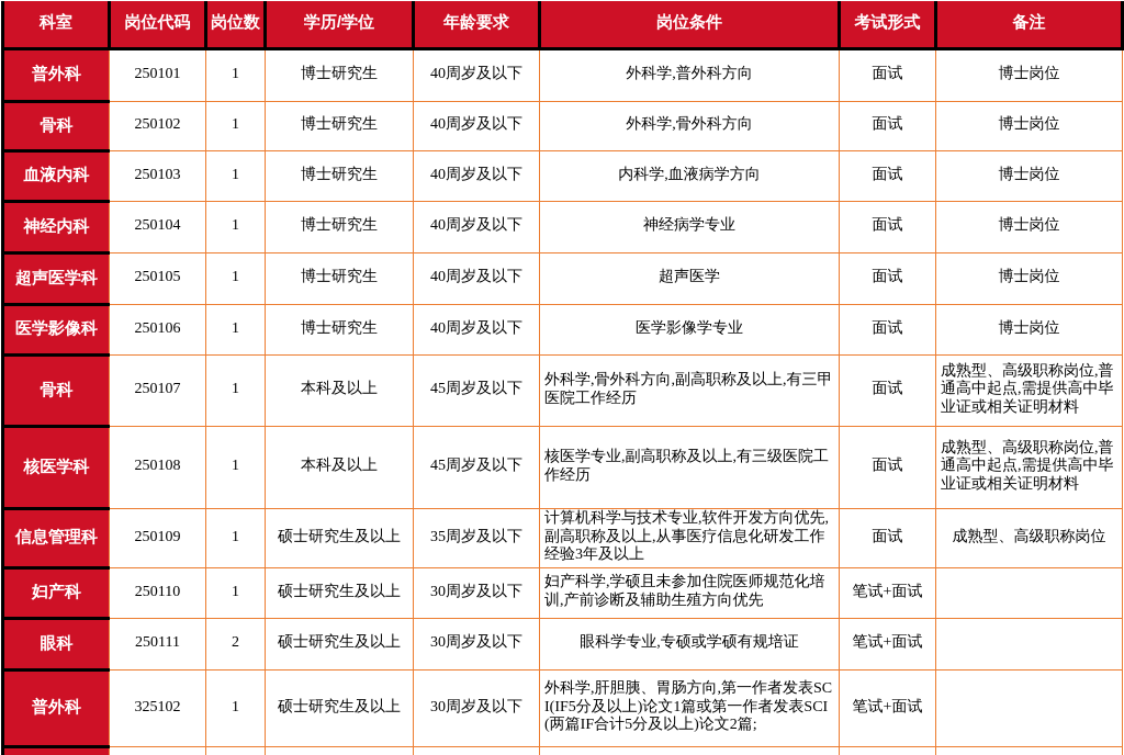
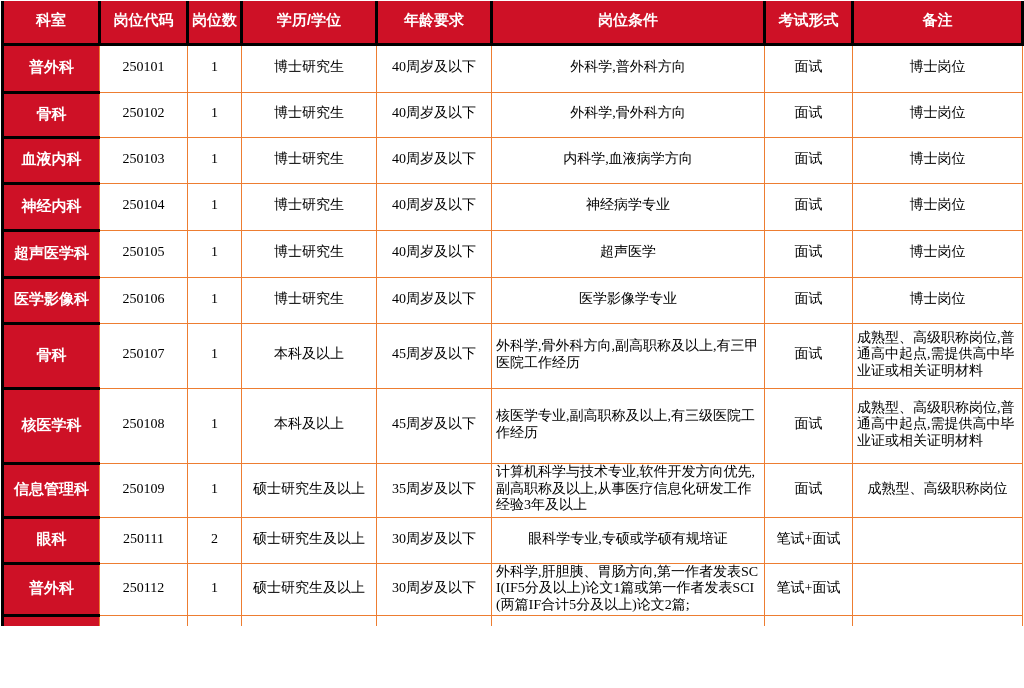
  科室	岗位代码	岗位数	学历/学位	年龄要求	岗位条件	考试形式	备注
  普外科	250101	1	博士研究生	40周岁及以下	外科学,普外科方向	面试	博士岗位
  骨科	250102	1	博士研究生	40周岁及以下	外科学,骨外科方向	面试	博士岗位
  血液内科	250103	1	博士研究生	40周岁及以下	内科学,血液病学方向	面试	博士岗位
  神经内科	250104	1	博士研究生	40周岁及以下	神经病学专业	面试	博士岗位
  超声医学科	250105	1	博士研究生	40周岁及以下	超声医学	面试	博士岗位
  医学影像科	250106	1	博士研究生	40周岁及以下	医学影像学专业	面试	博士岗位
  骨科	250107	1	本科及以上	45周岁及以下	外科学,骨外科方向,副高职称及以上,有三甲医院工作经历	面试	成熟型、高级职称岗位,普通高中起点,需提供高中毕业证或相关证明材料
  核医学科	250108	1	本科及以上	45周岁及以下	核医学专业,副高职称及以上,有三级医院工作经历	面试	成熟型、高级职称岗位,普通高中起点,需提供高中毕业证或相关证明材料
  信息管理科	250109	1	硕士研究生及以上	35周岁及以下	计算机科学与技术专业,软件开发方向优先,副高职称及以上,从事医疗信息化研发工作经验3年及以上	面试	成熟型、高级职称岗位
- 妇产科	250110	1	硕士研究生及以上	30周岁及以下	妇产科学,学硕且未参加住院医师规范化培训,产前诊断及辅助生殖方向优先	笔试+面试
  眼科	250111	2	硕士研究生及以上	30周岁及以下	眼科学专业,专硕或学硕有规培证	笔试+面试
- 普外科	325102	1	硕士研究生及以上	30周岁及以下	外科学,肝胆胰、胃肠方向,第一作者发表SCI(IF5分及以上)论文1篇或第一作者发表SCI(两篇IF合计5分及以上)论文2篇;	笔试+面试
+ 普外科	250112	1	硕士研究生及以上	30周岁及以下	外科学,肝胆胰、胃肠方向,第一作者发表SCI(IF5分及以上)论文1篇或第一作者发表SCI(两篇IF合计5分及以上)论文2篇;	笔试+面试
